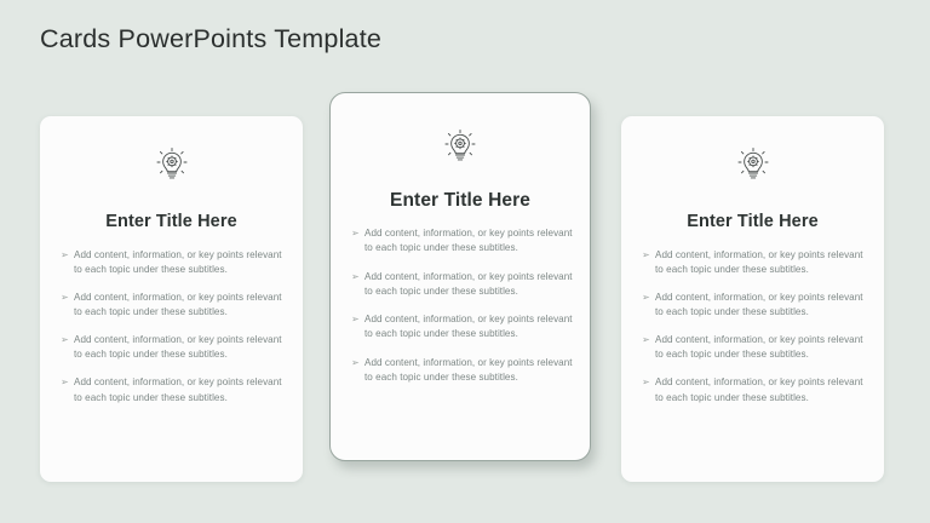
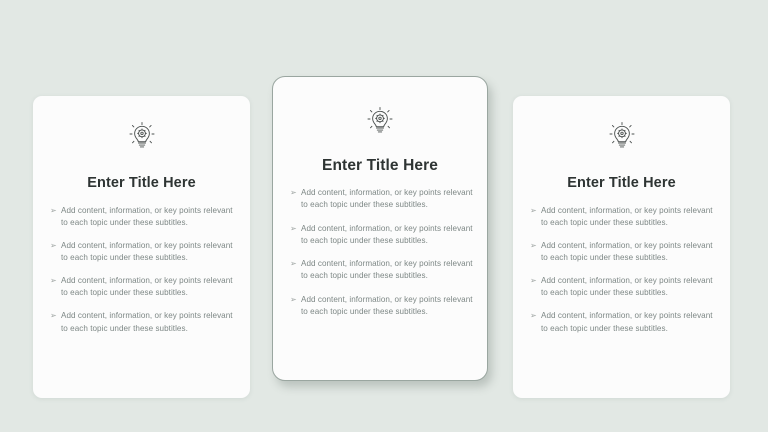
- Cards PowerPoints Template
  Enter Title Here
  ➢
  Add content, information, or key points relevant to each topic under these subtitles.
  ➢
  Add content, information, or key points relevant to each topic under these subtitles.
  ➢
  Add content, information, or key points relevant to each topic under these subtitles.
  ➢
  Add content, information, or key points relevant to each topic under these subtitles.
  Enter Title Here
  ➢
  Add content, information, or key points relevant to each topic under these subtitles.
  ➢
  Add content, information, or key points relevant to each topic under these subtitles.
  ➢
  Add content, information, or key points relevant to each topic under these subtitles.
  ➢
  Add content, information, or key points relevant to each topic under these subtitles.
  Enter Title Here
  ➢
  Add content, information, or key points relevant to each topic under these subtitles.
  ➢
  Add content, information, or key points relevant to each topic under these subtitles.
  ➢
  Add content, information, or key points relevant to each topic under these subtitles.
  ➢
  Add content, information, or key points relevant to each topic under these subtitles.
